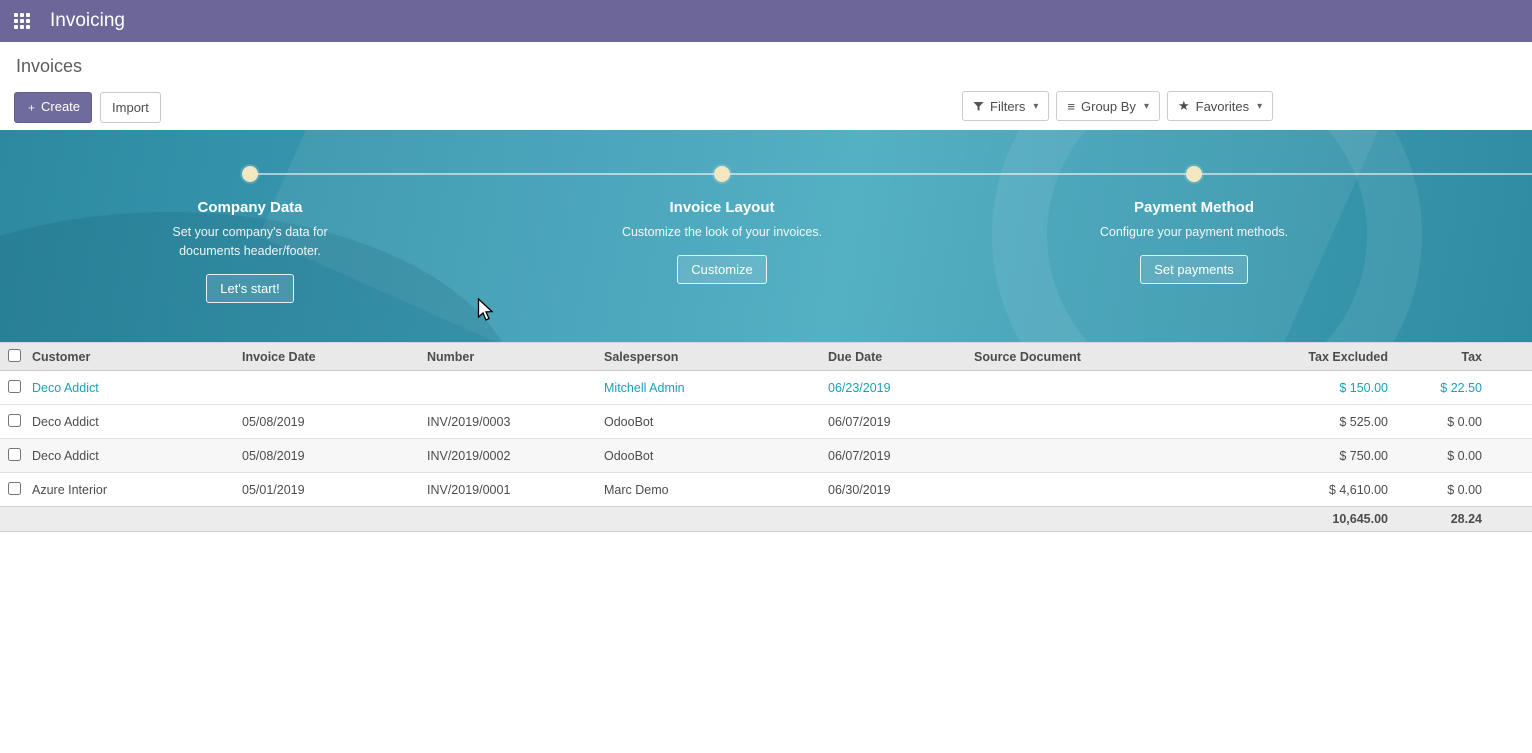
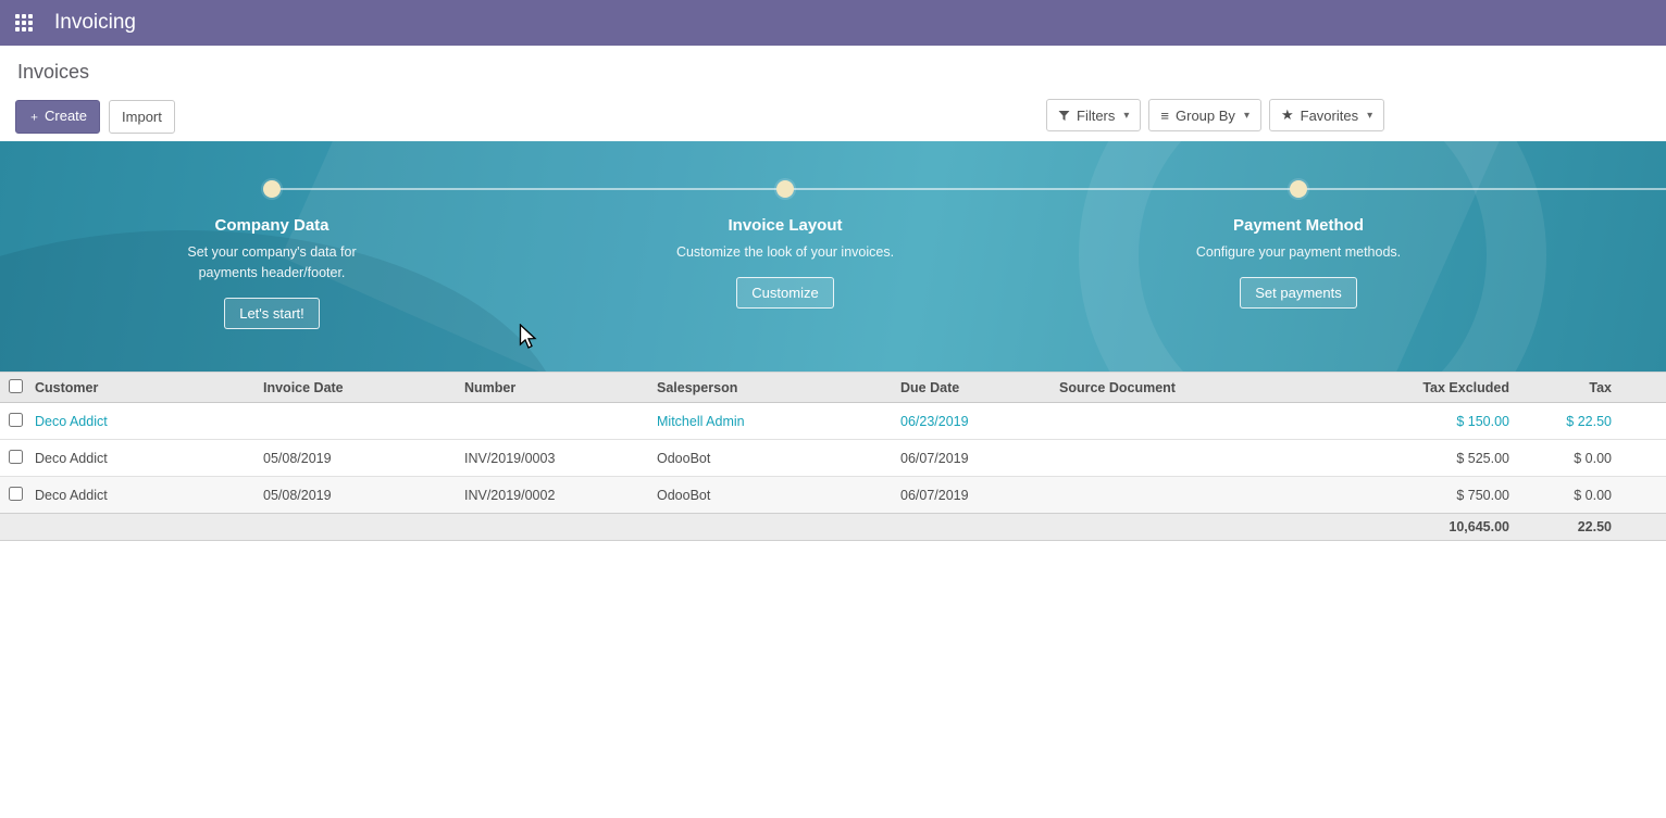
  Invoicing
  Invoices
  ＋ Create
  Import
  Filters
  ▾
  ≡
  Group By
  ▾
  ★
  Favorites
  ▾
  Company Data
- Set your company's data for documents header/footer.
+ Set your company's data for payments header/footer.
  Let's start!
  Invoice Layout
  Customize the look of your invoices.
  Customize
  Payment Method
  Configure your payment methods.
  Set payments
  	Customer	Invoice Date	Number	Salesperson	Due Date	Source Document	Tax Excluded	Tax
  	Deco Addict			Mitchell Admin	06/23/2019		$ 150.00	$ 22.50
  	Deco Addict	05/08/2019	INV/2019/0003	OdooBot	06/07/2019		$ 525.00	$ 0.00
  	Deco Addict	05/08/2019	INV/2019/0002	OdooBot	06/07/2019		$ 750.00	$ 0.00
- 	Azure Interior	05/01/2019	INV/2019/0001	Marc Demo	06/30/2019		$ 4,610.00	$ 0.00
- 							10,645.00	28.24
+ 							10,645.00	22.50
